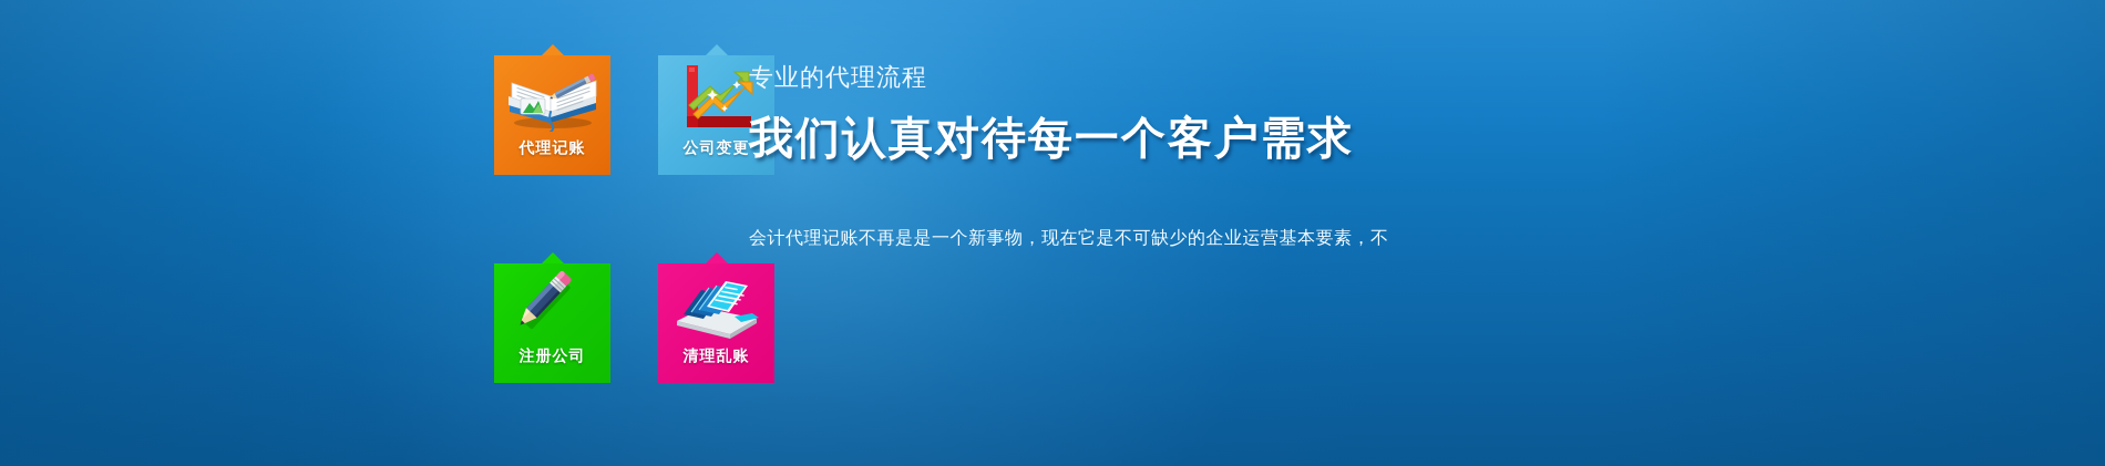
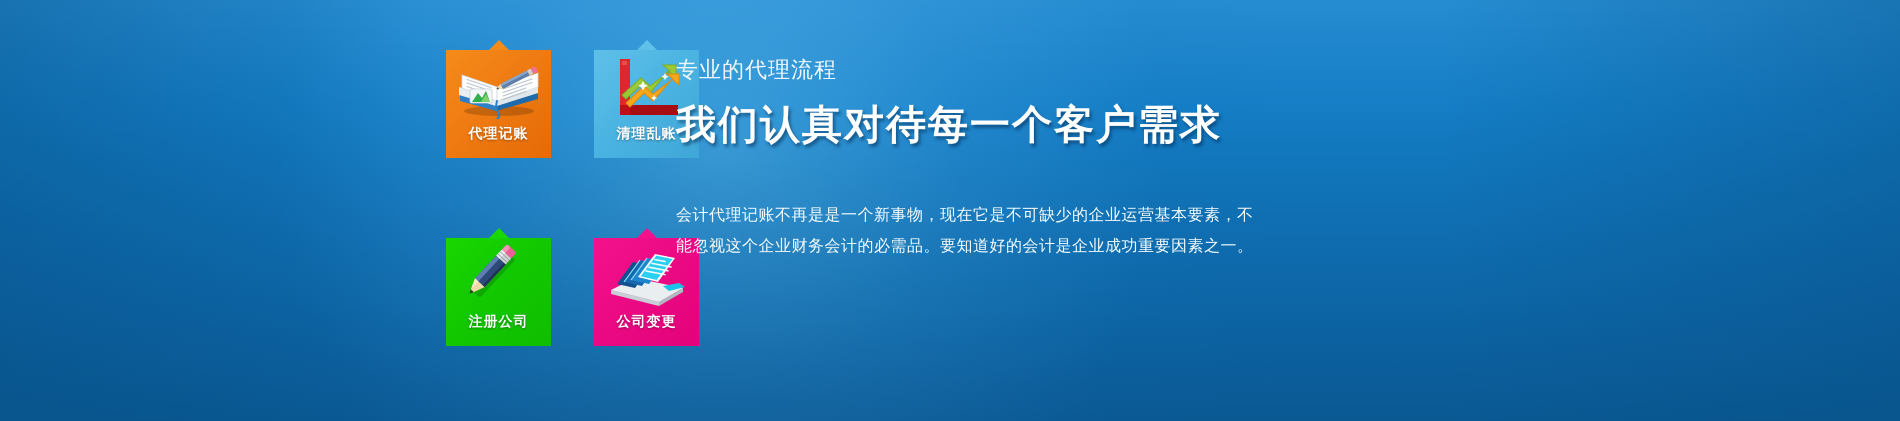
  代理记账
- 公司变更
+ 清理乱账
  注册公司
- 清理乱账
+ 公司变更
  专业的代理流程
  我们认真对待每一个客户需求
  会计代理记账不再是是一个新事物，现在它是不可缺少的企业运营基本要素，不
+ 能忽视这个企业财务会计的必需品。要知道好的会计是企业成功重要因素之一。
